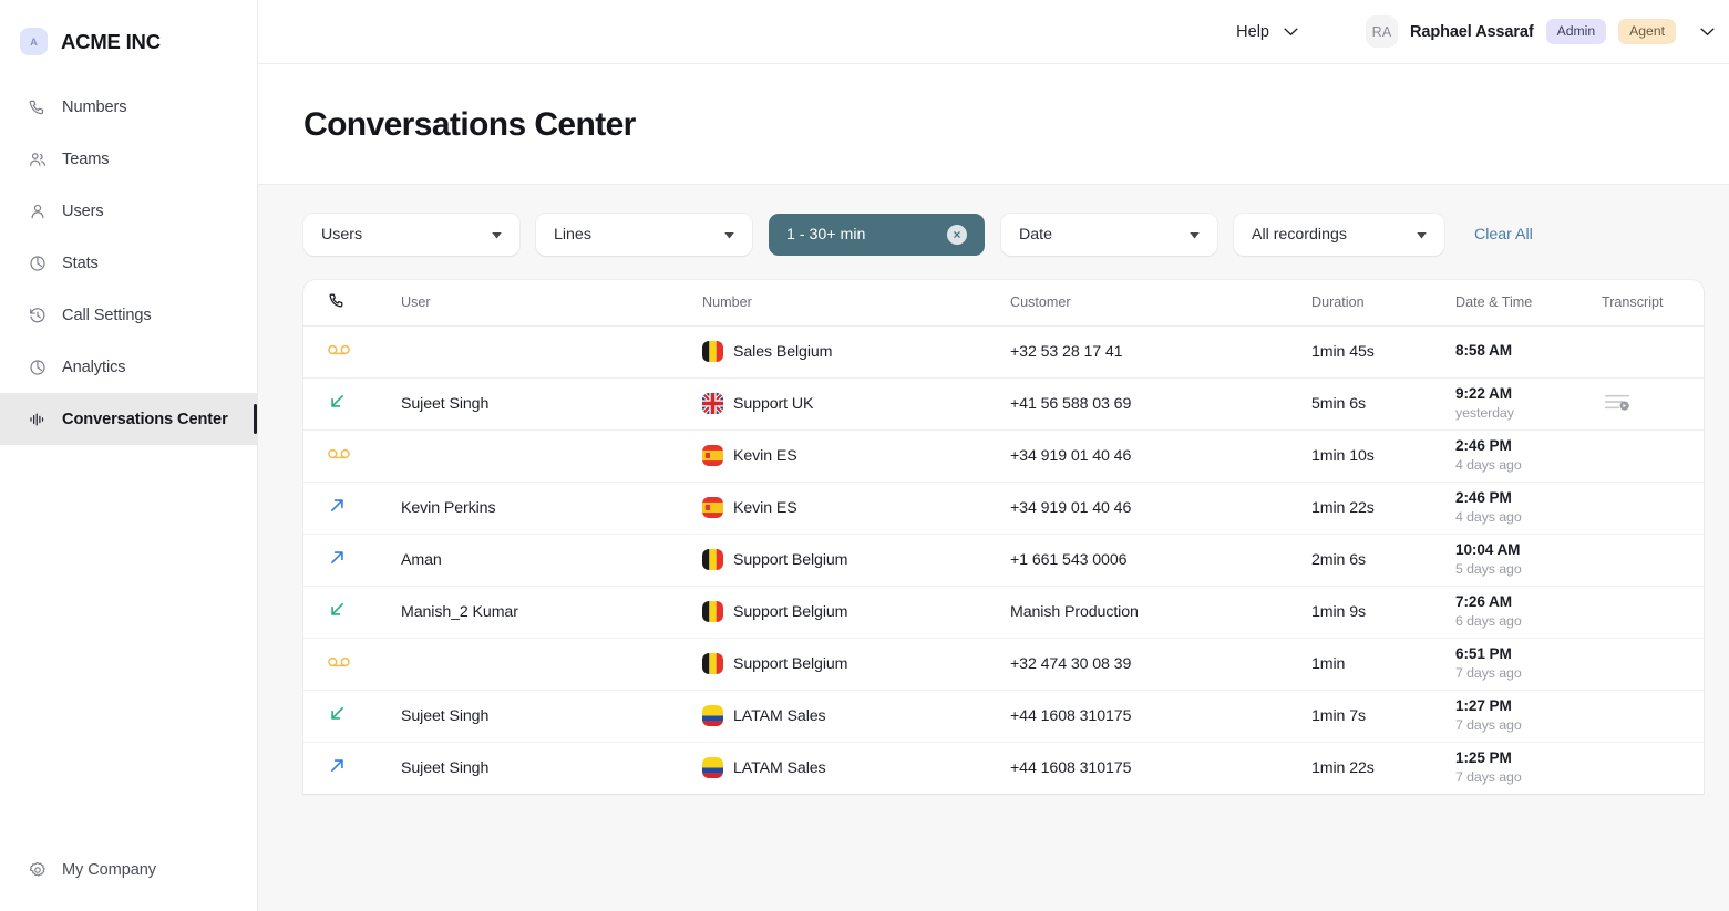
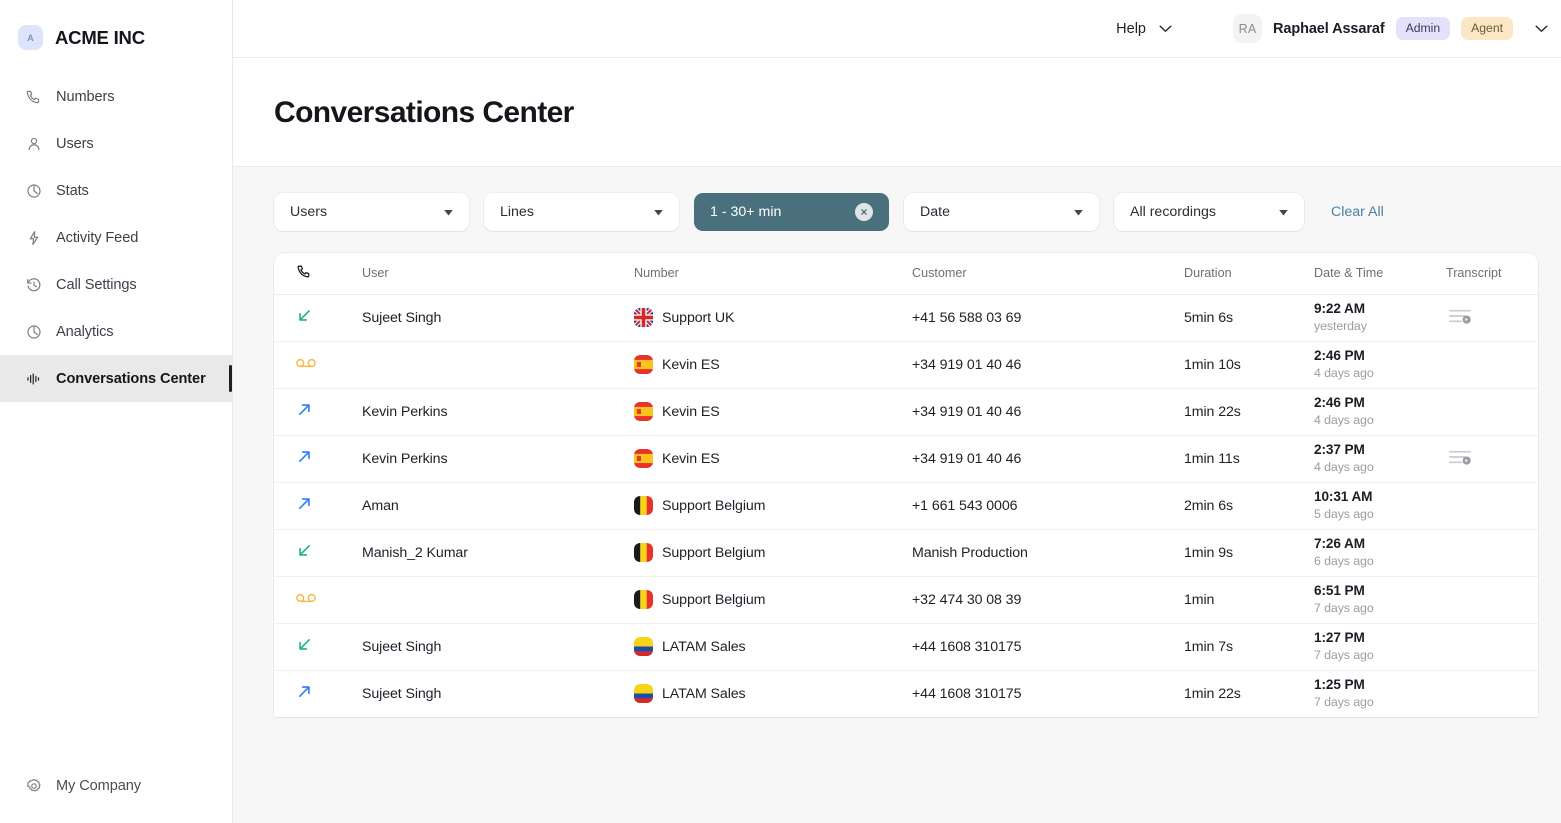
  A
  ACME INC
  Numbers
- Teams
  Users
  Stats
+ Activity Feed
  Call Settings
  Analytics
  Conversations Center
  My Company
  Help
  RA
  Raphael Assaraf
  Admin
  Agent
  Conversations Center
  Users
  Lines
  1 - 30+ min
  Date
  All recordings
  Clear All
  	User	Number	Customer	Duration	Date & Time	Transcript
- 		Sales Belgium	+32 53 28 17 41	1min 45s	8:58 AM
  	Sujeet Singh	Support UK	+41 56 588 03 69	5min 6s	9:22 AMyesterday
  		Kevin ES	+34 919 01 40 46	1min 10s	2:46 PM4 days ago
  	Kevin Perkins	Kevin ES	+34 919 01 40 46	1min 22s	2:46 PM4 days ago
+ 	Kevin Perkins	Kevin ES	+34 919 01 40 46	1min 11s	2:37 PM4 days ago
- 	Aman	Support Belgium	+1 661 543 0006	2min 6s	10:04 AM5 days ago
+ 	Aman	Support Belgium	+1 661 543 0006	2min 6s	10:31 AM5 days ago
  	Manish_2 Kumar	Support Belgium	Manish Production	1min 9s	7:26 AM6 days ago
  		Support Belgium	+32 474 30 08 39	1min	6:51 PM7 days ago
  	Sujeet Singh	LATAM Sales	+44 1608 310175	1min 7s	1:27 PM7 days ago
  	Sujeet Singh	LATAM Sales	+44 1608 310175	1min 22s	1:25 PM7 days ago
